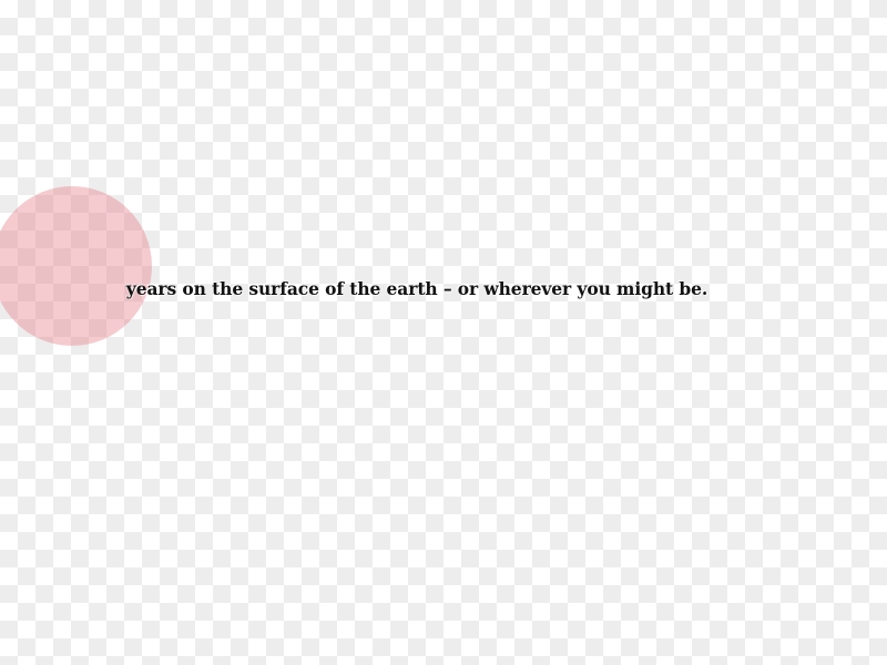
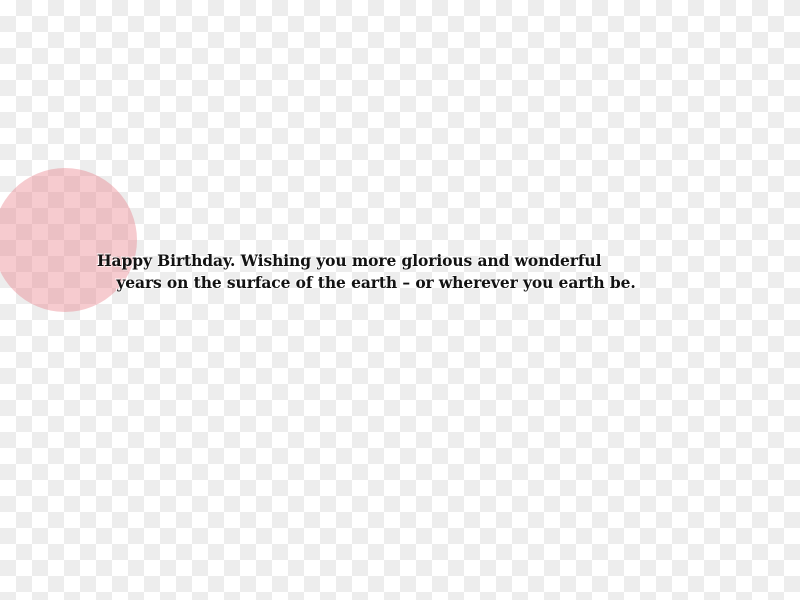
+ Happy Birthday. Wishing you more glorious and wonderful
- years on the surface of the earth – or wherever you might be.
+ years on the surface of the earth – or wherever you earth be.
